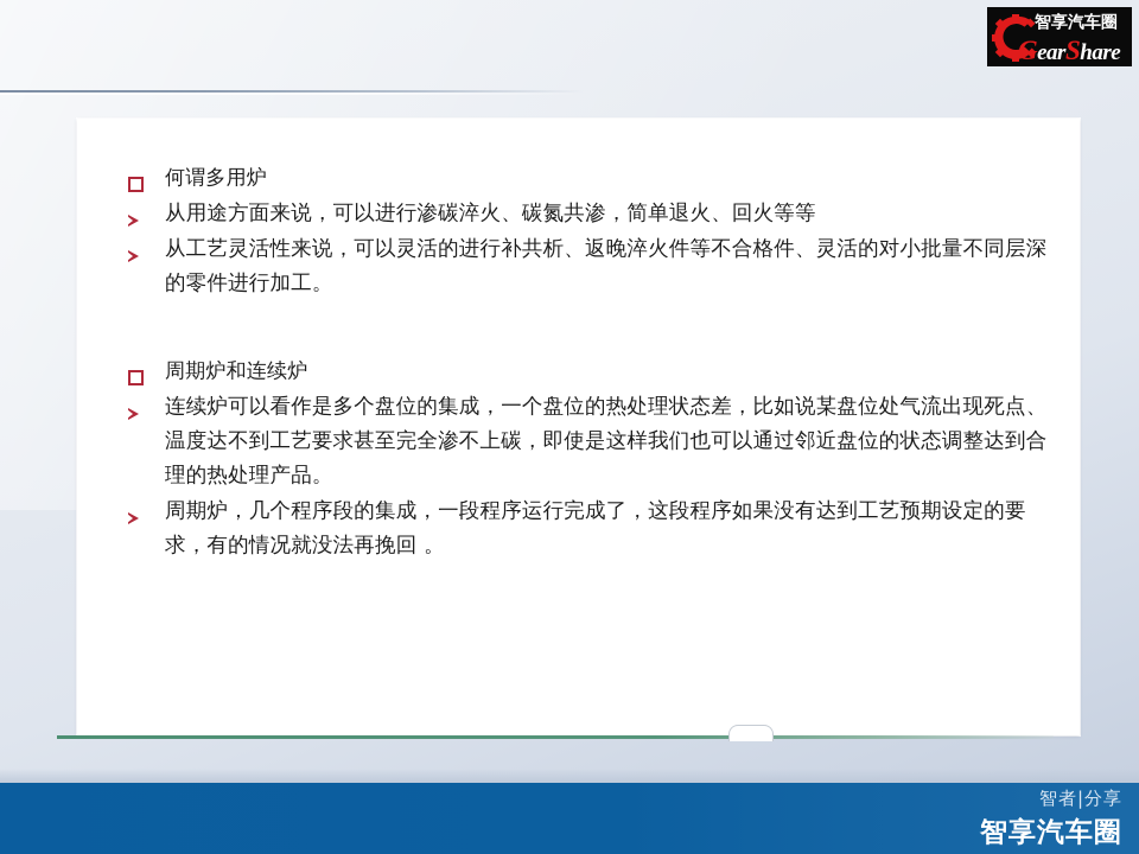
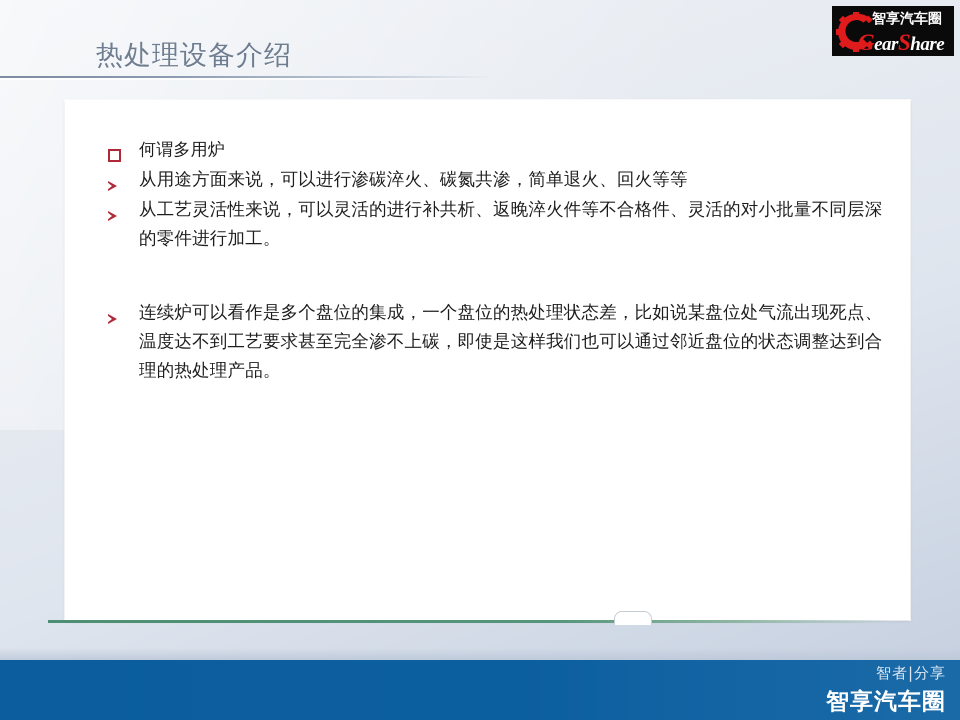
  智享汽车圈
  GearShare
+ 热处理设备介绍
  何谓多用炉
  从用途方面来说，可以进行渗碳淬火、碳氮共渗，简单退火、回火等等
  从工艺灵活性来说，可以灵活的进行补共析、返晚淬火件等不合格件、灵活的对小批量不同层深的零件进行加工。
- 周期炉和连续炉
  连续炉可以看作是多个盘位的集成，一个盘位的热处理状态差，比如说某盘位处气流出现死点、温度达不到工艺要求甚至完全渗不上碳，即使是这样我们也可以通过邻近盘位的状态调整达到合理的热处理产品。
- 周期炉，几个程序段的集成，一段程序运行完成了，这段程序如果没有达到工艺预期设定的要求，有的情况就没法再挽回 。
  智者|分享
  智享汽车圈
